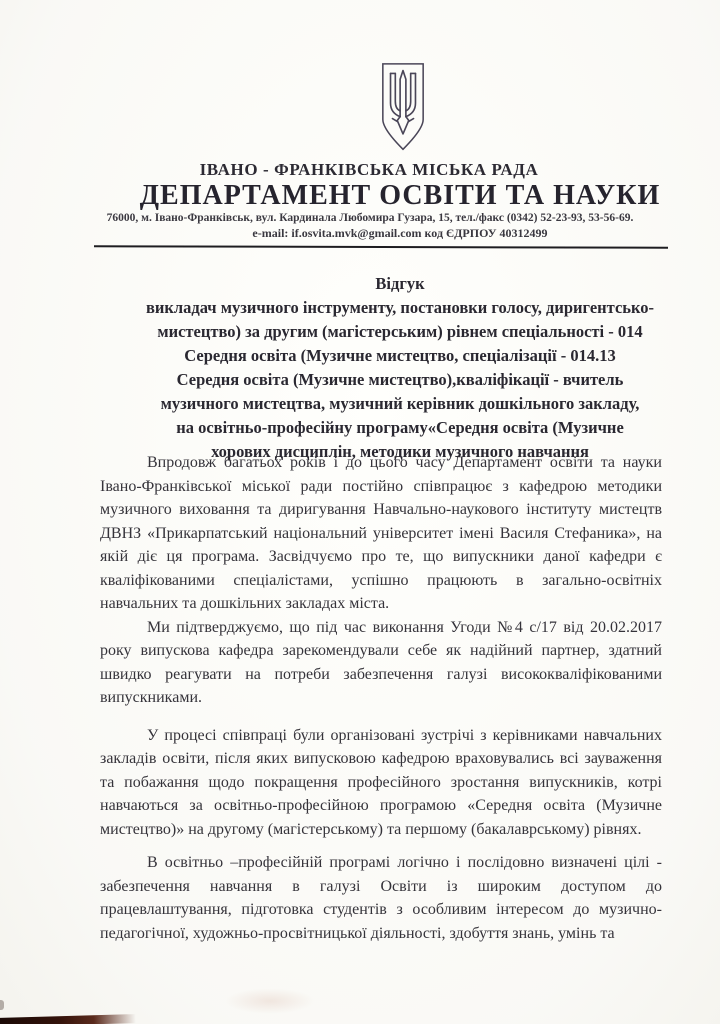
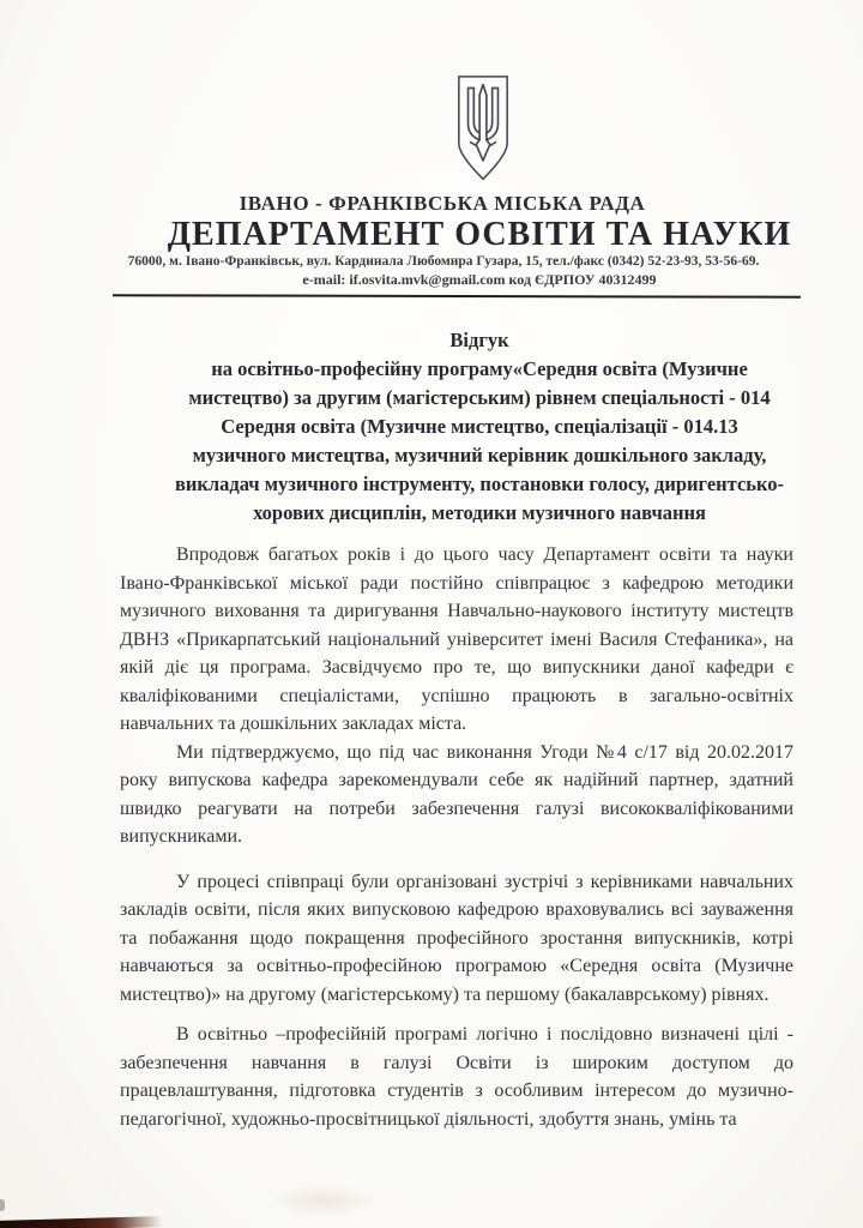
  ІВАНО - ФРАНКІВСЬКА МІСЬКА РАДА
  ДЕПАРТАМЕНТ ОСВІТИ ТА НАУКИ
  76000, м. Івано-Франківськ, вул. Кардинала Любомира Гузара, 15, тел./факс (0342) 52-23-93, 53-56-69.
  e-mail: if.osvita.mvk@gmail.com код ЄДРПОУ 40312499
  Відгук
- викладач музичного інструменту, постановки голосу, диригентсько-
+ на освітньо-професійну програму«Середня освіта (Музичне
  мистецтво) за другим (магістерським) рівнем спеціальності - 014
  Середня освіта (Музичне мистецтво, спеціалізації - 014.13
- Середня освіта (Музичне мистецтво),кваліфікації - вчитель
  музичного мистецтва, музичний керівник дошкільного закладу,
- на освітньо-професійну програму«Середня освіта (Музичне
+ викладач музичного інструменту, постановки голосу, диригентсько-
  хорових дисциплін, методики музичного навчання
  Впродовж багатьох років і до цього часу Департамент освіти та науки Івано-Франківської міської ради постійно співпрацює з кафедрою методики музичного виховання та диригування Навчально-наукового інституту мистецтв ДВНЗ «Прикарпатський національний університет імені Василя Стефаника», на якій діє ця програма. Засвідчуємо про те, що випускники даної кафедри є кваліфікованими спеціалістами, успішно працюють в загально-освітніх навчальних та дошкільних закладах міста.
  Ми підтверджуємо, що під час виконання Угоди №4 с/17 від 20.02.2017 року випускова кафедра зарекомендували себе як надійний партнер, здатний швидко реагувати на потреби забезпечення галузі висококваліфікованими випускниками.
  У процесі співпраці були організовані зустрічі з керівниками навчальних закладів освіти, після яких випусковою кафедрою враховувались всі зауваження та побажання щодо покращення професійного зростання випускників, котрі навчаються за освітньо-професійною програмою «Середня освіта (Музичне мистецтво)» на другому (магістерському) та першому (бакалаврському) рівнях.
  В освітньо –професійній програмі логічно і послідовно визначені цілі - забезпечення навчання в галузі Освіти із широким доступом до працевлаштування, підготовка студентів з особливим інтересом до музично-педагогічної, художньо-просвітницької діяльності, здобуття знань, умінь та
